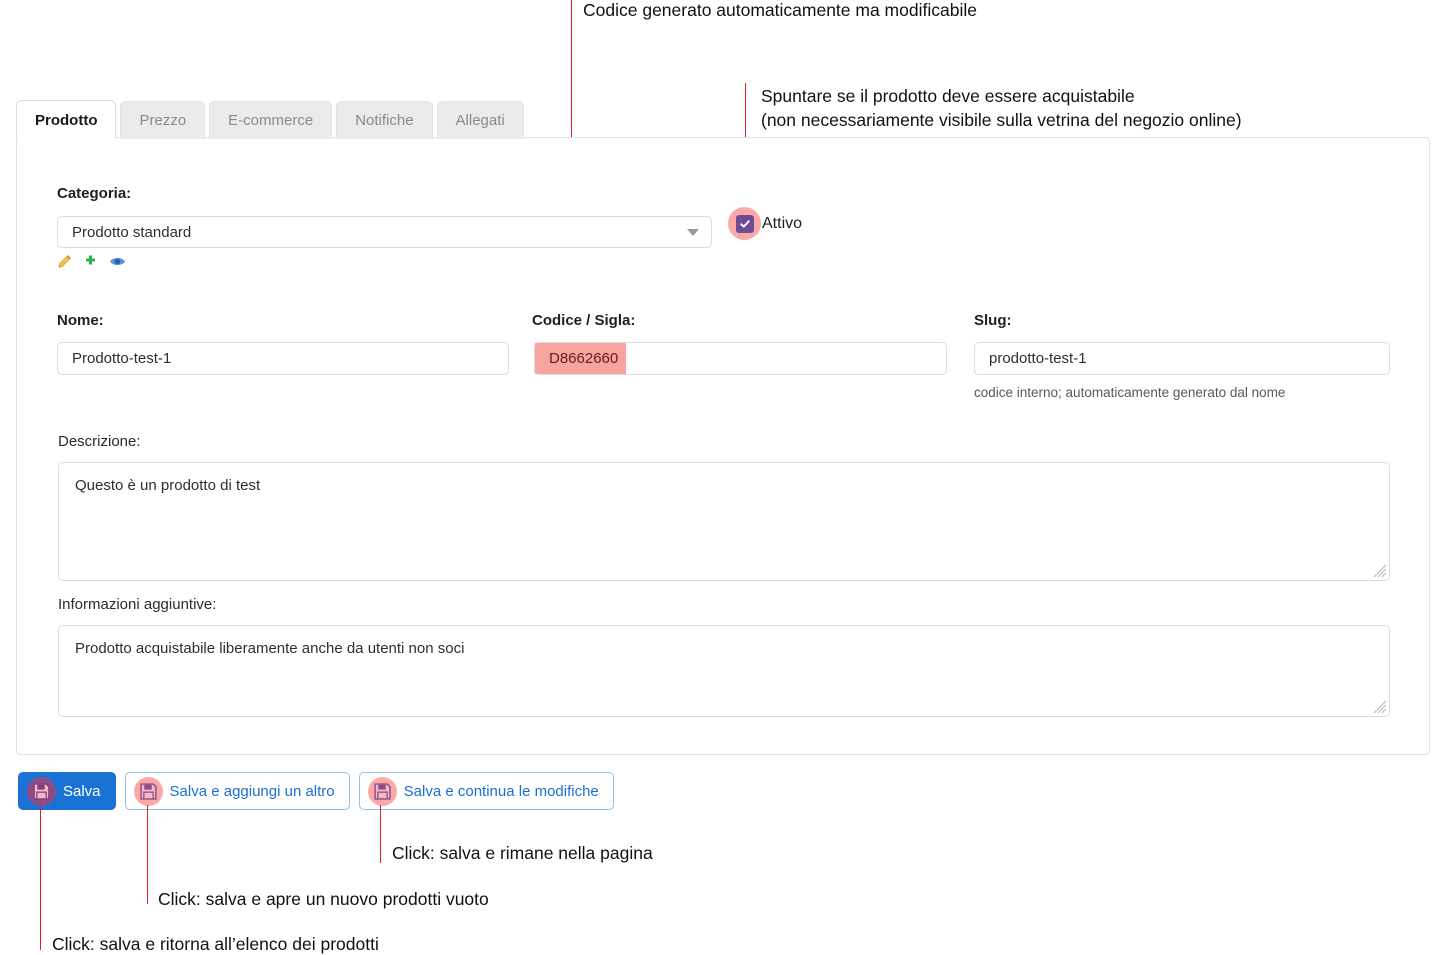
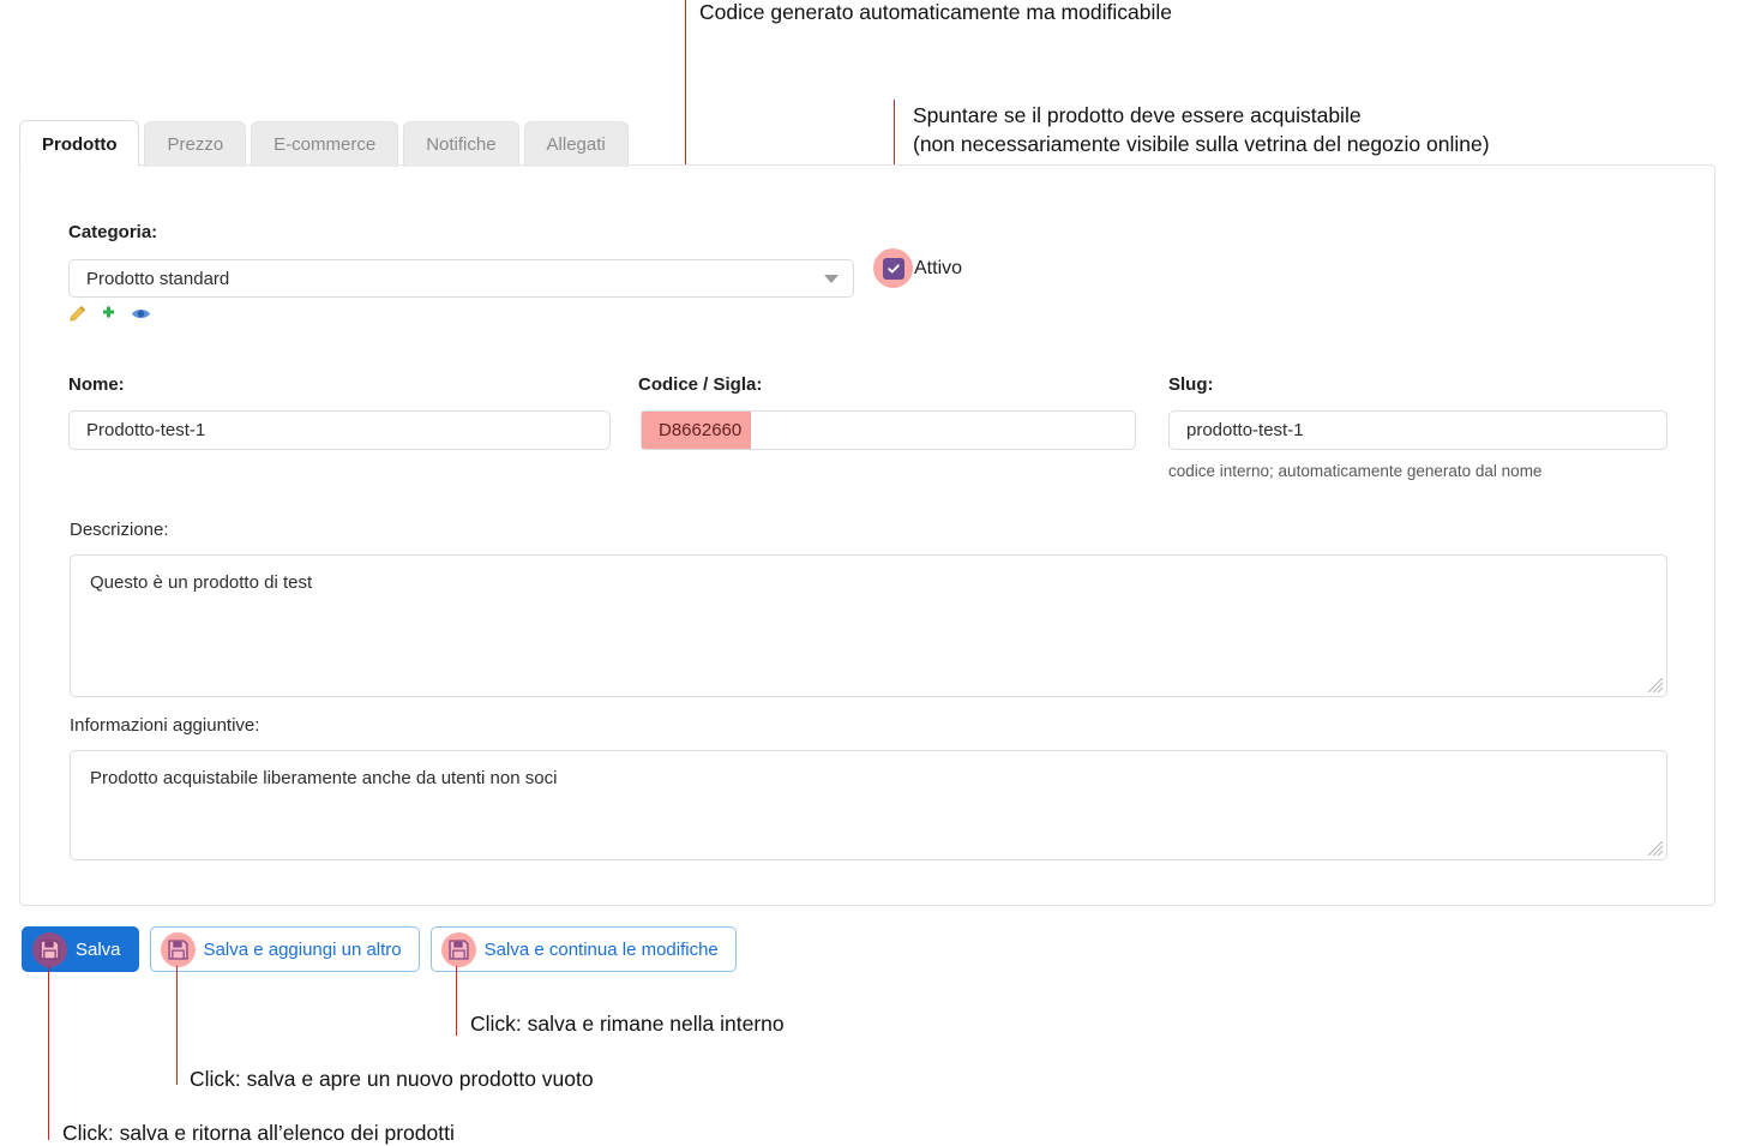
  Codice generato automaticamente ma modificabile
  Spuntare se il prodotto deve essere acquistabile
  (non necessariamente visibile sulla vetrina del negozio online)
  Prodotto
  Prezzo
  E-commerce
  Notifiche
  Allegati
  Categoria:
  Prodotto standard
  Attivo
  Nome:
  Prodotto-test-1
  Codice / Sigla:
  D8662660
  Slug:
  prodotto-test-1
  codice interno; automaticamente generato dal nome
  Descrizione:
  Questo è un prodotto di test
  Informazioni aggiuntive:
  Prodotto acquistabile liberamente anche da utenti non soci
  Salva
  Salva e aggiungi un altro
  Salva e continua le modifiche
- Click: salva e rimane nella pagina
+ Click: salva e rimane nella interno
- Click: salva e apre un nuovo prodotti vuoto
+ Click: salva e apre un nuovo prodotto vuoto
  Click: salva e ritorna all’elenco dei prodotti
